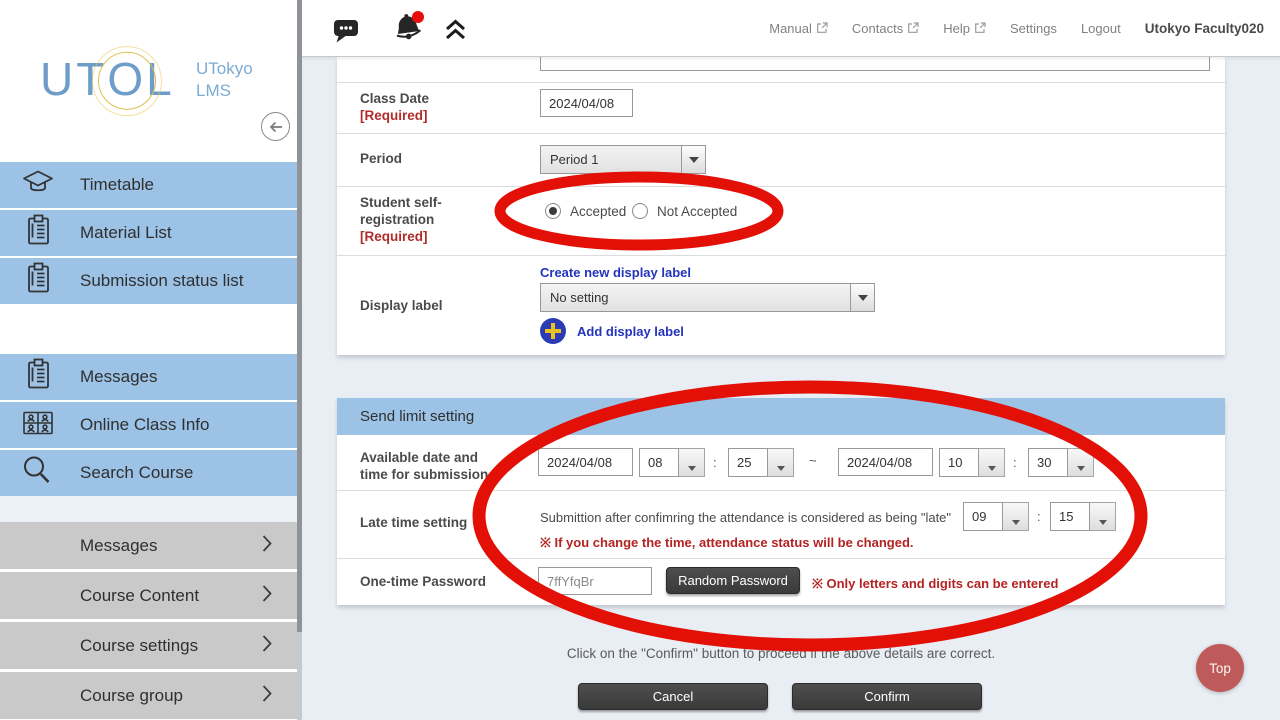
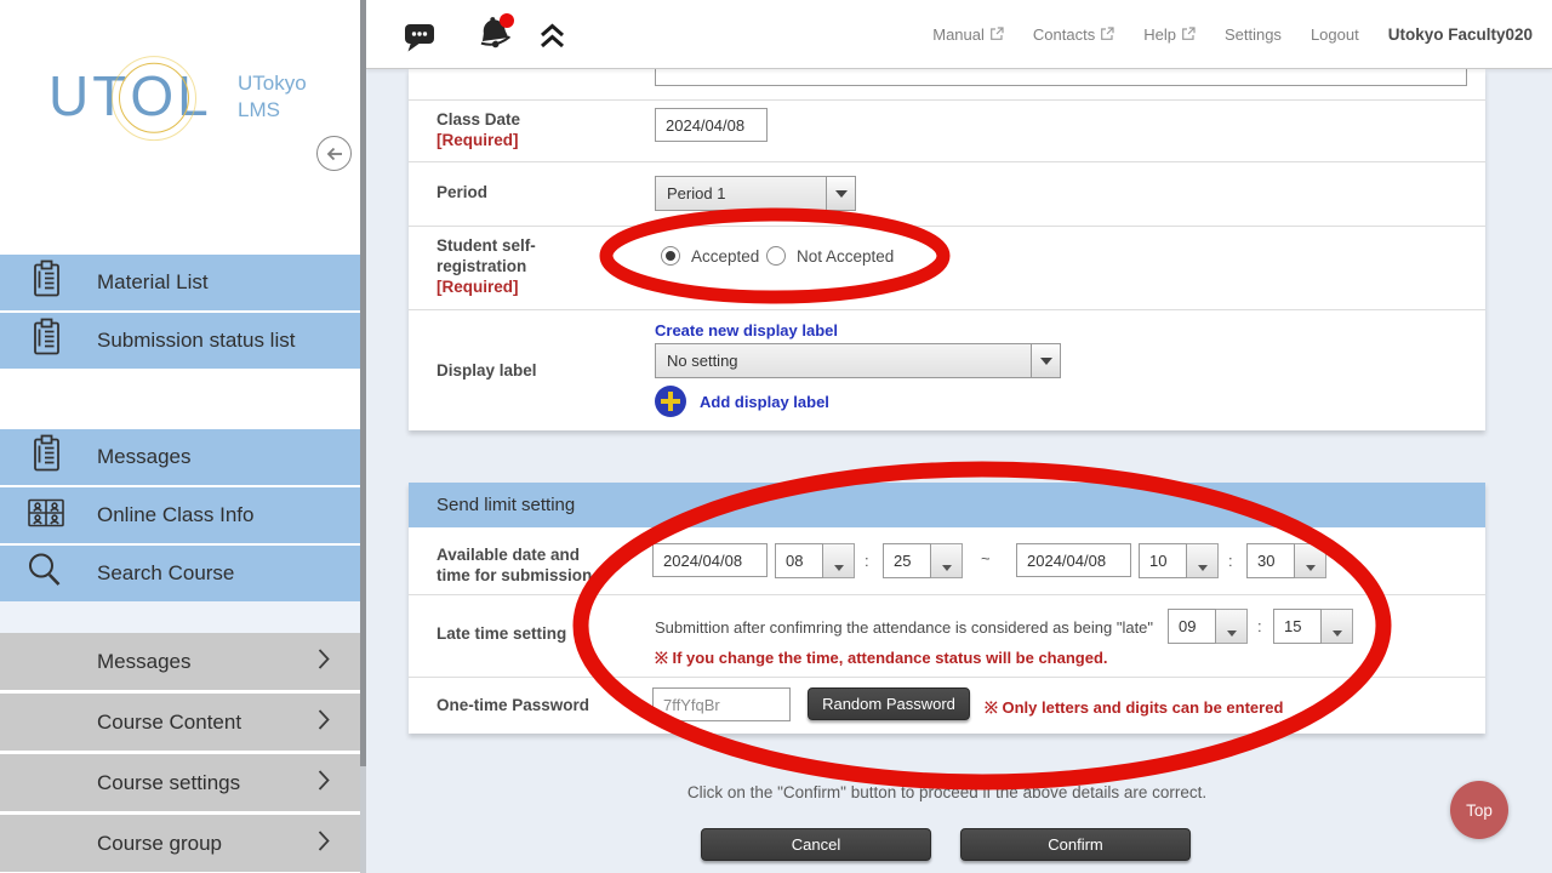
  Manual
  Contacts
  Help
  Settings
  Logout
  Utokyo Faculty020
  UTOL
  UTokyo
  LMS
- Timetable
  Material List
  Submission status list
  Messages
  Online Class Info
  Search Course
  Messages
  Course Content
  Course settings
  Course group
  Class Date
  [Required]
  2024/04/08
  Period
  Period 1
  Student self-
  registration
  [Required]
  Accepted
  Not Accepted
  Create new display label
  Display label
  No setting
  Add display label
  Send limit setting
  Available date and
  time for submission
  2024/04/08
  08
  :
  25
  ~
  2024/04/08
  10
  :
  30
  Late time setting
  Submittion after confimring the attendance is considered as being "late"
  09
  :
  15
  ※ If you change the time, attendance status will be changed.
  One-time Password
  7ffYfqBr
  Random Password
  ※ Only letters and digits can be entered
  Click on the "Confirm" button to proceed if the above details are correct.
  Cancel
  Confirm
  Top
